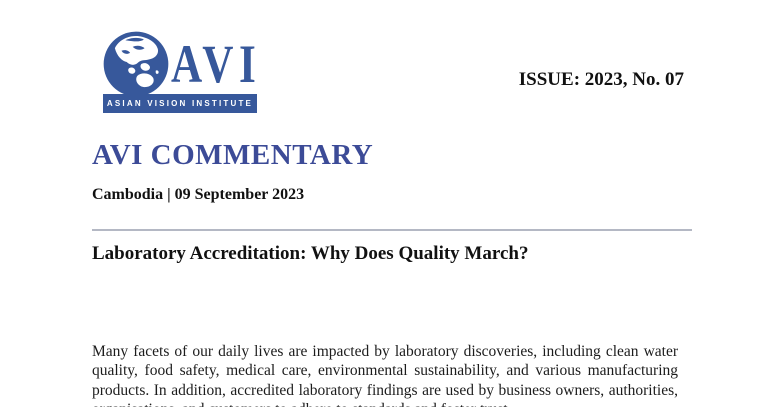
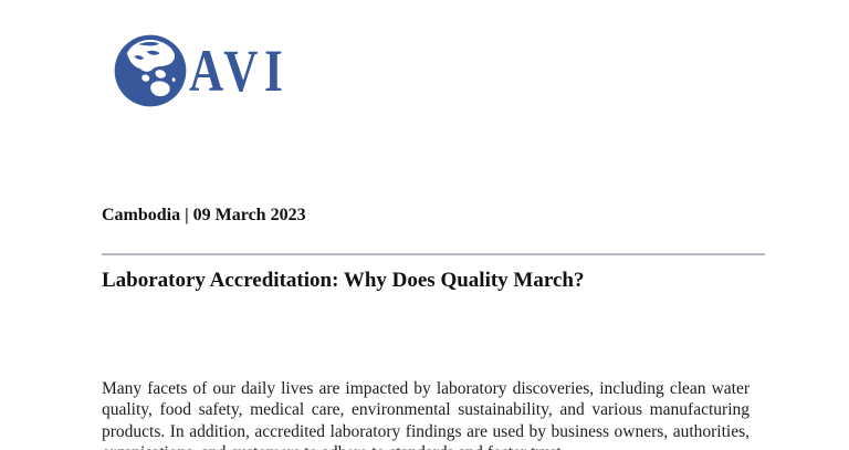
  AVI
- ASIAN VISION INSTITUTE
- ISSUE: 2023, No. 07
- AVI COMMENTARY
- Cambodia | 09 September 2023
+ Cambodia | 09 March 2023
  Laboratory Accreditation: Why Does Quality March?
  Many facets of our daily lives are impacted by laboratory discoveries, including clean water quality, food safety, medical care, environmental sustainability, and various manufacturing products. In addition, accredited laboratory findings are used by business owners, authorities,
